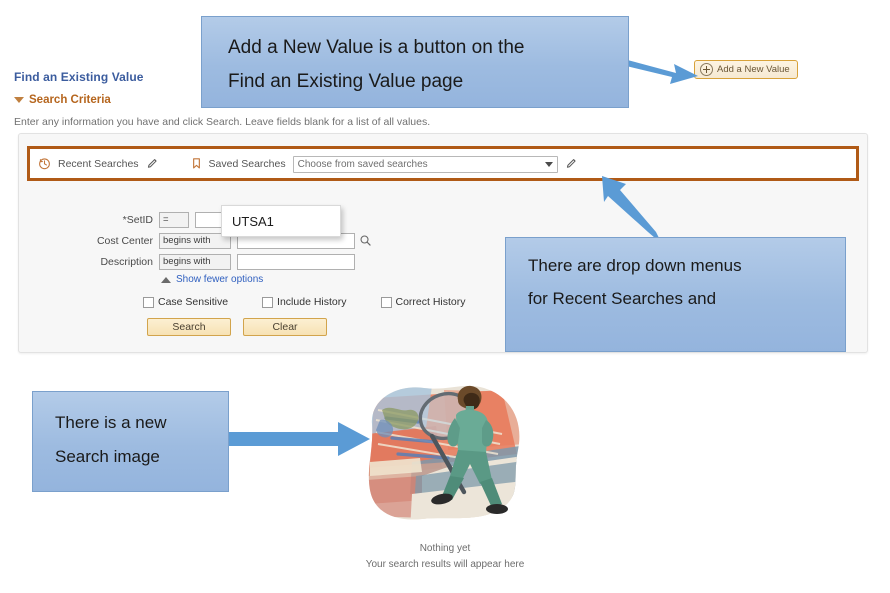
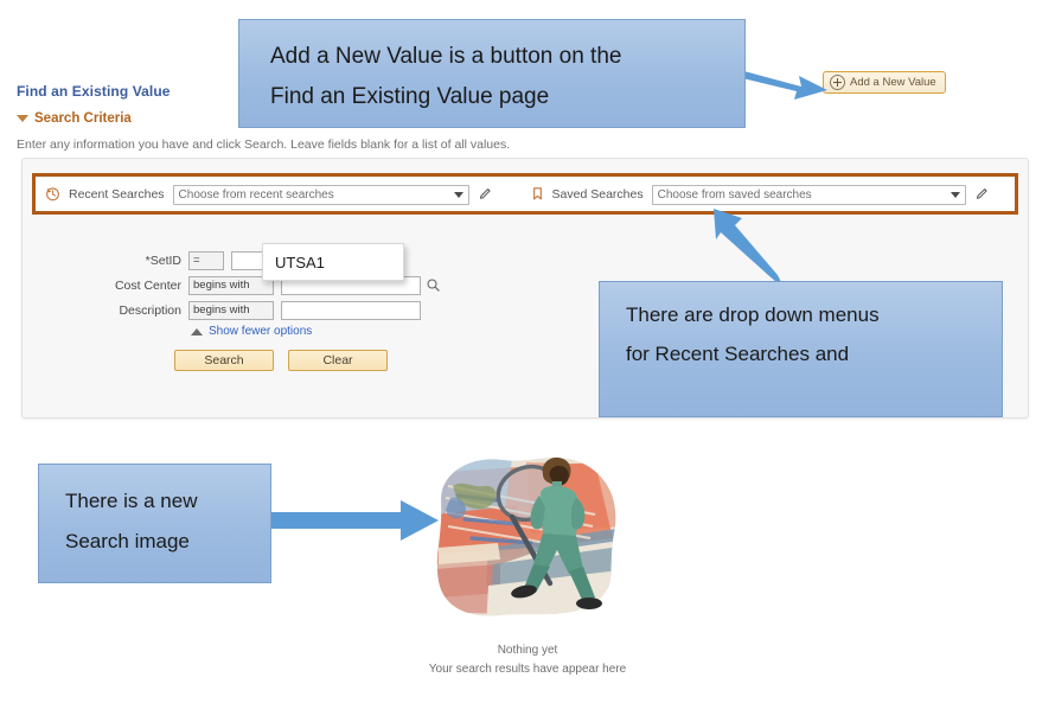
  Find an Existing Value
  Search Criteria
  Enter any information you have and click Search. Leave fields blank for a list of all values.
  Add a New Value
  Recent Searches
+ Choose from recent searches
  Saved Searches
  Choose from saved searches
  *SetID
  =
  Cost Center
  begins with
  Description
  begins with
  Show fewer options
- Case Sensitive
- Include History
- Correct History
  Search
  Clear
  UTSA1
  Nothing yet
- Your search results will appear here
+ Your search results have appear here
  Add a New Value is a button on the
  Find an Existing Value page
  There are drop down menus
  for Recent Searches and
  There is a new
  Search image
